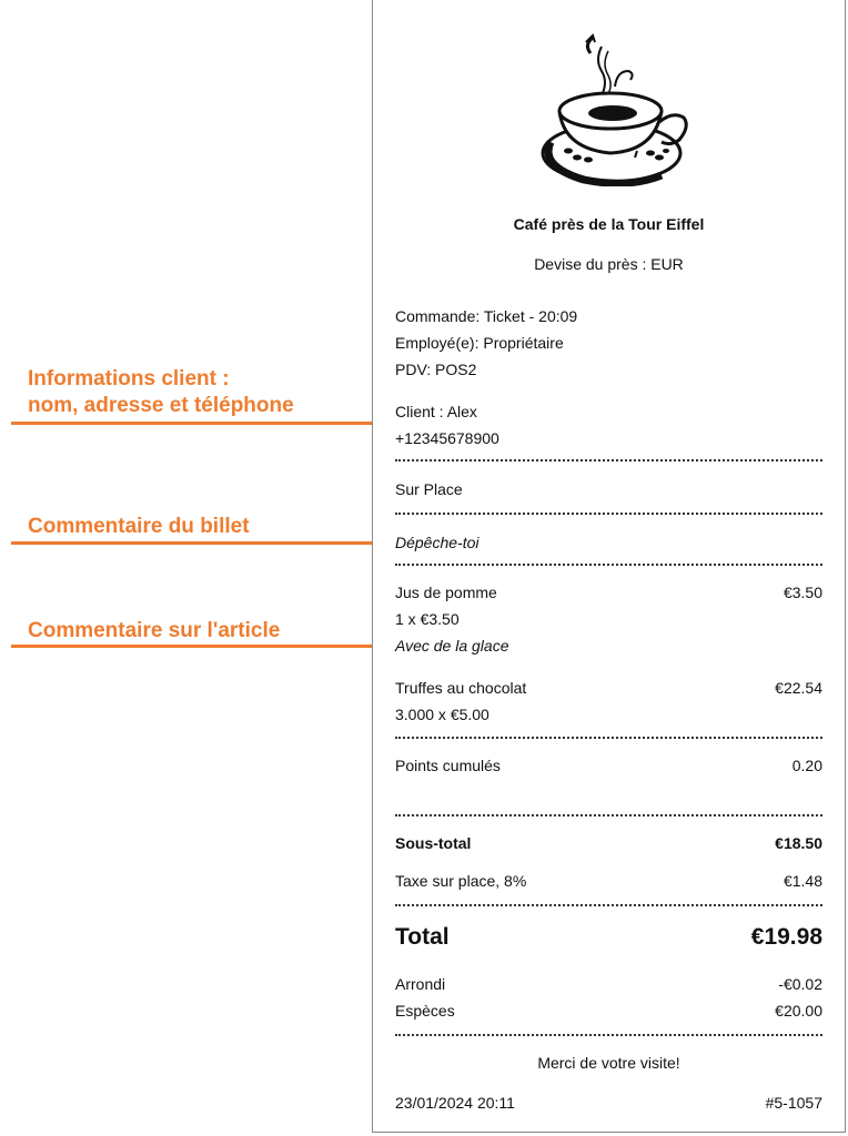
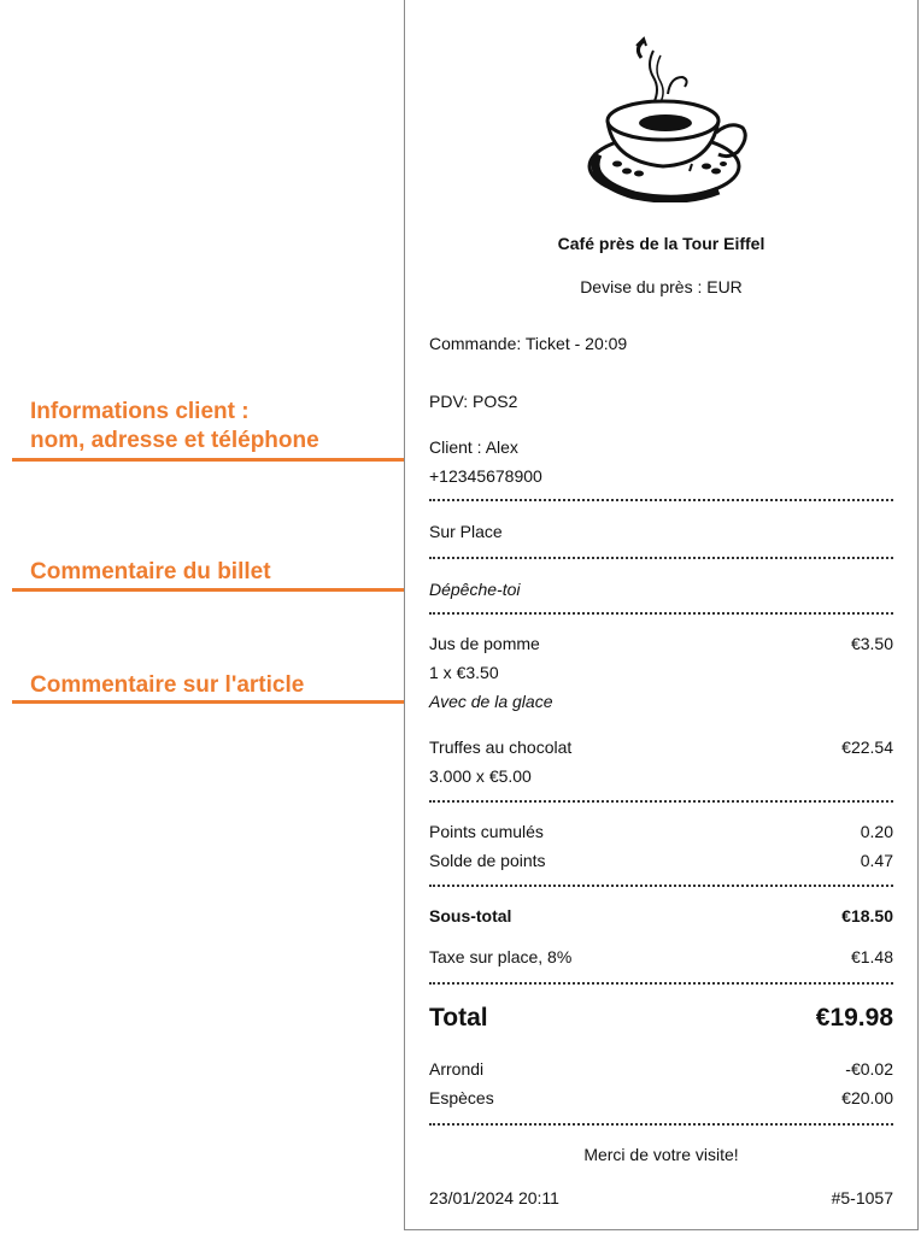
  Informations client :
  nom, adresse et téléphone
  Commentaire du billet
  Commentaire sur l'article
  Café près de la Tour Eiffel
  Devise du près : EUR
  Commande: Ticket - 20:09
- Employé(e): Propriétaire
  PDV: POS2
  Client : Alex
  +12345678900
  Sur Place
  Dépêche-toi
  Jus de pomme
  €3.50
  1 x €3.50
  Avec de la glace
  Truffes au chocolat
  €22.54
  3.000 x €5.00
  Points cumulés
  0.20
+ Solde de points
+ 0.47
  Sous-total
  €18.50
  Taxe sur place, 8%
  €1.48
  Total
  €19.98
  Arrondi
  -€0.02
  Espèces
  €20.00
  Merci de votre visite!
  23/01/2024 20:11
  #5-1057
